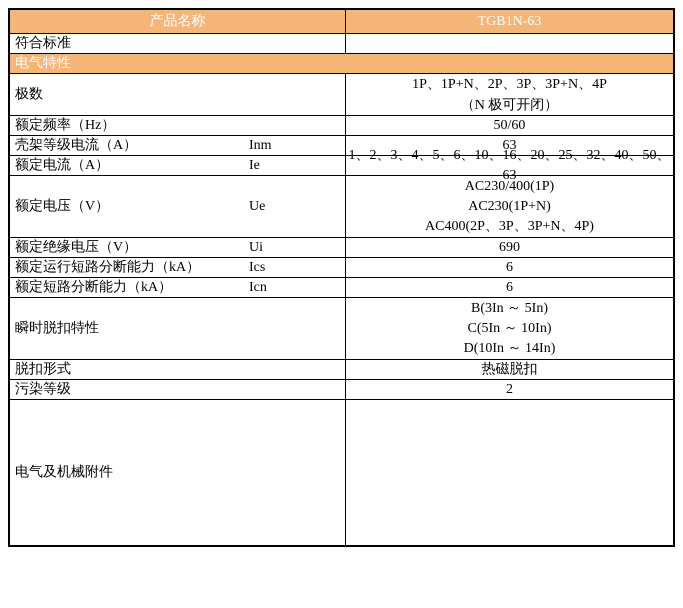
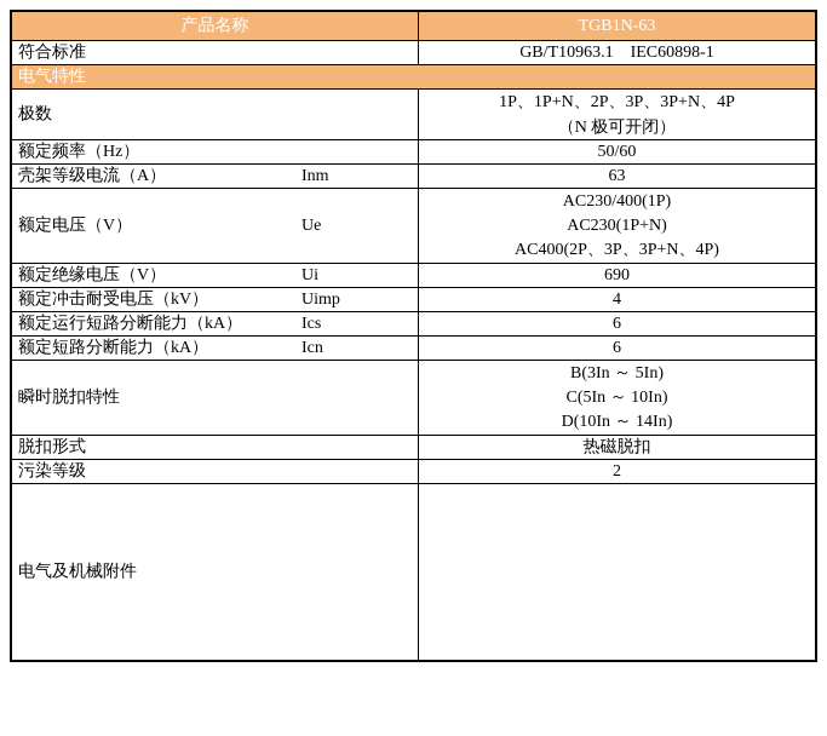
  产品名称
  TGB1N-63
  符合标准
+ GB/T10963.1 IEC60898-1
  电气特性
  极数
  1P、1P+N、2P、3P、3P+N、4P
  （N 极可开闭）
  额定频率（Hz）
  50/60
  壳架等级电流（A）
  Inm
  63
- 额定电流（A）
- Ie
- 1、2、3、4、5、6、10、16、20、25、32、40、50、63
  额定电压（V）
  Ue
  AC230/400(1P)
  AC230(1P+N)
  AC400(2P、3P、3P+N、4P)
  额定绝缘电压（V）
  Ui
  690
+ 额定冲击耐受电压（kV）
+ Uimp
+ 4
  额定运行短路分断能力（kA）
  Ics
  6
  额定短路分断能力（kA）
  Icn
  6
  瞬时脱扣特性
  B(3In ～ 5In)
  C(5In ～ 10In)
  D(10In ～ 14In)
  脱扣形式
  热磁脱扣
  污染等级
  2
  电气及机械附件
